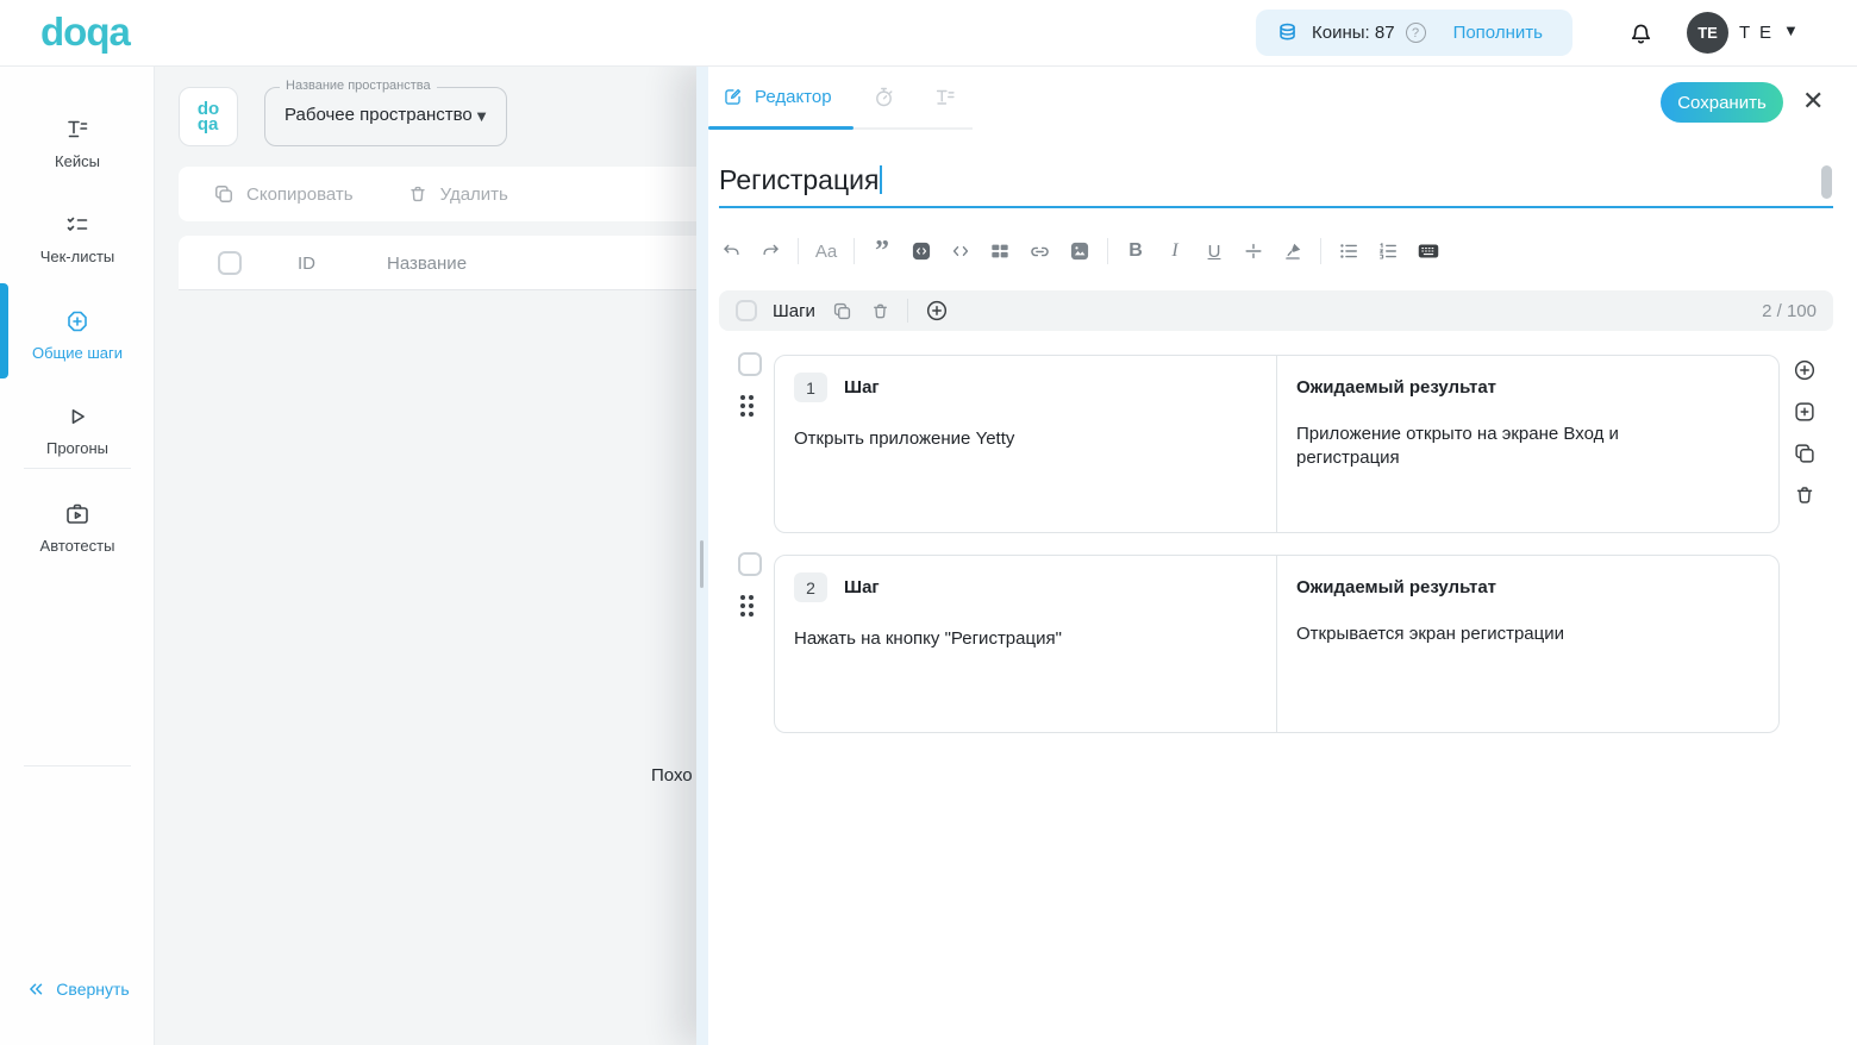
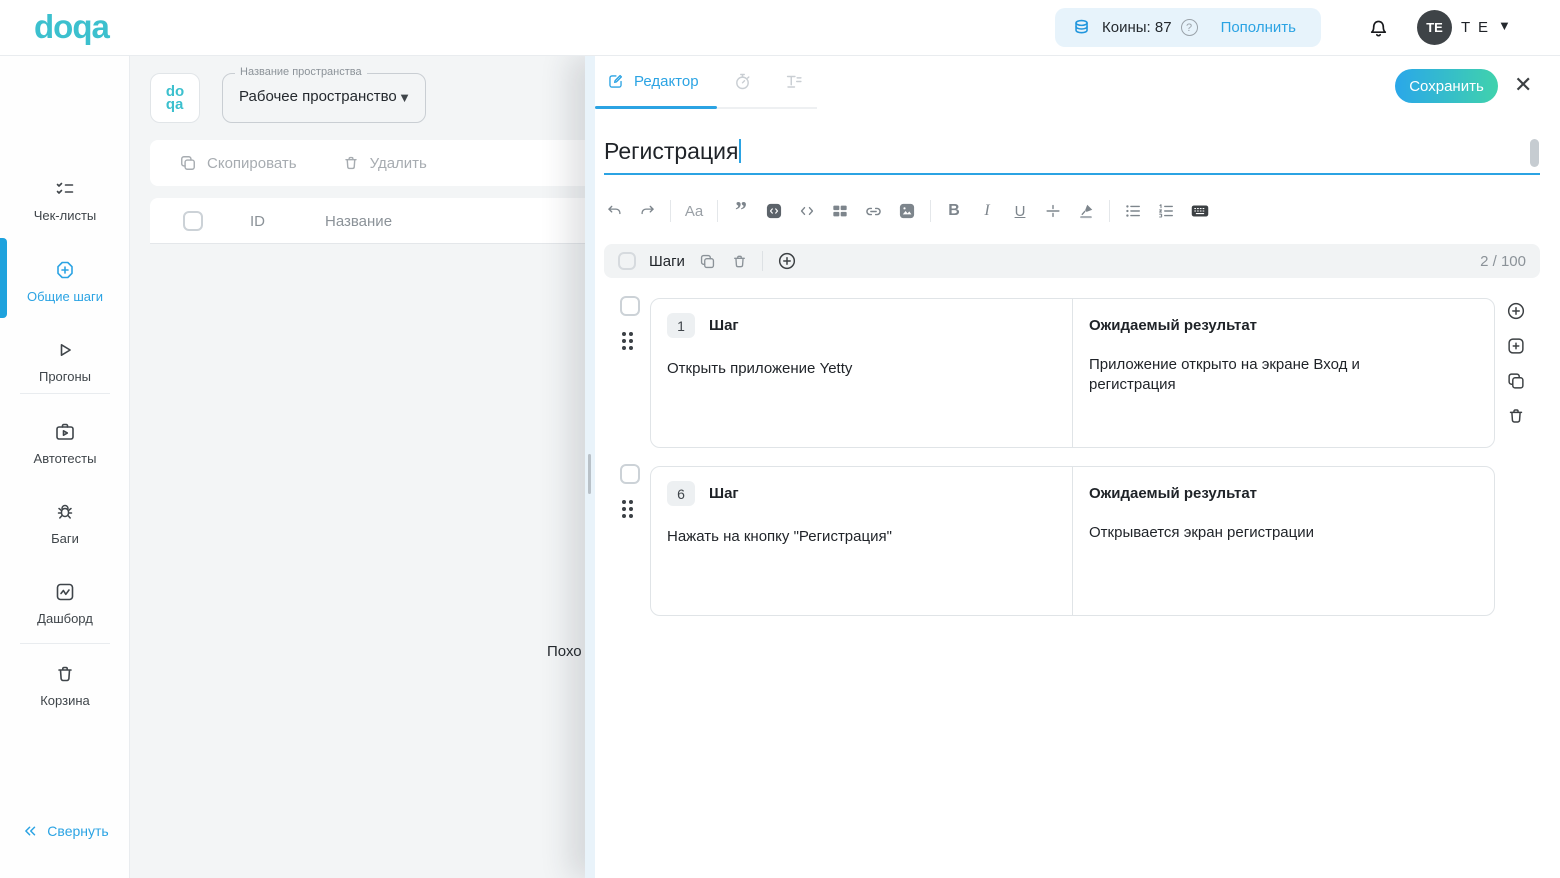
  doqa
  Коины: 87
  ?
  Пополнить
  TE
  T E
  ▼
- Кейсы
  Чек-листы
  Общие шаги
  Прогоны
  Автотесты
+ Баги
+ Дашборд
+ Корзина
  Свернуть
  do
  qa
  Название пространства
  Рабочее пространство
  ▼
  Скопировать
  Удалить
  ID
  Название
  Похо
  Редактор
  Сохранить
  ✕
  Регистрация
  Aa
  ”
  B
  I
  U
  Шаги
  2 / 100
  1
  Шаг
  Открыть приложение Yetty
  Ожидаемый результат
  Приложение открыто на экране Вход и регистрация
- 2
+ 6
  Шаг
  Нажать на кнопку "Регистрация"
  Ожидаемый результат
  Открывается экран регистрации
